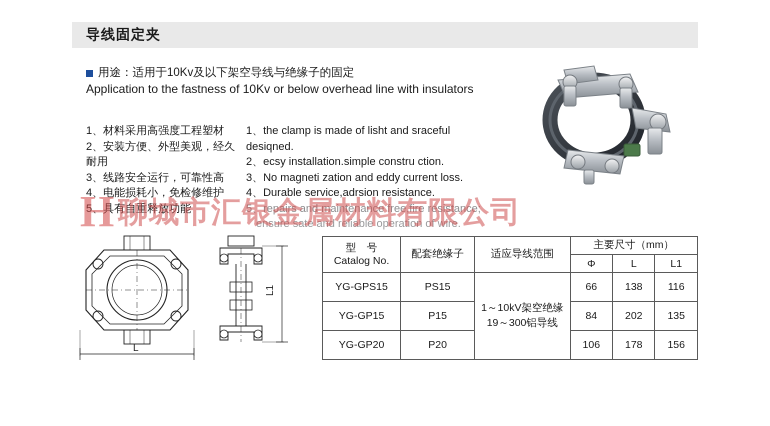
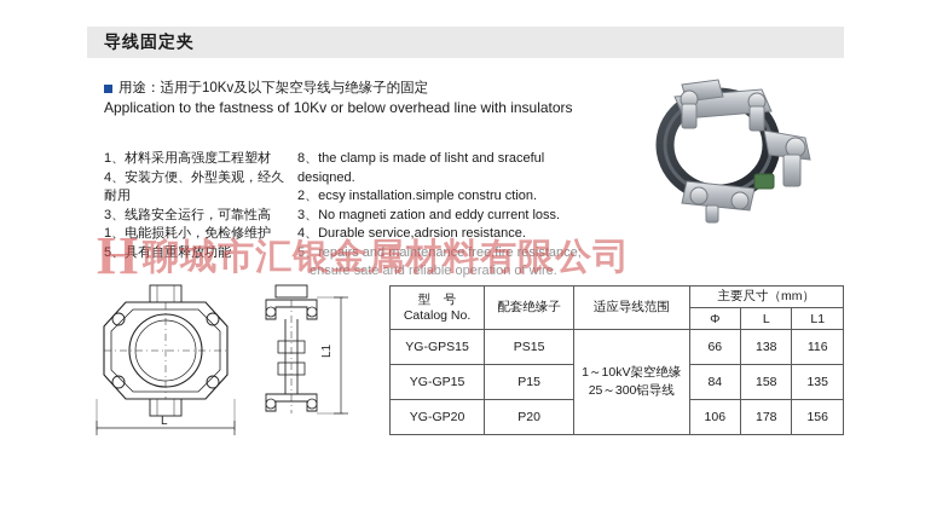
  导线固定夹
  用途：适用于10Kv及以下架空导线与绝缘子的固定
  Application to the fastness of 10Kv or below overhead line with insulators
  1、材料采用高强度工程塑材
- 2、安装方便、外型美观，经久耐用
+ 4、安装方便、外型美观，经久耐用
  3、线路安全运行，可靠性高
- 4、电能损耗小，免检修维护
+ 1、电能损耗小，免检修维护
  5、具有自重释放功能
- 1、the clamp is made of lisht and sraceful desiqned.
+ 8、the clamp is made of lisht and sraceful desiqned.
  2、ecsy installation.simple constru ction.
  3、No magneti zation and eddy current loss.
  4、Durable service,adrsion resistance.
  5、repairs and maintenance free,fire resistance;
  ensure sate and reliable operation of wire.
  H
  聊城市汇银金属材料有限公司
  L
  型 号 Catalog No.	配套绝缘子	适应导线范围	主要尺寸（mm）
  Φ	L	L1
- YG-GPS15	PS15	1～10kV架空绝缘 19～300铝导线	66	138	116
+ YG-GPS15	PS15	1～10kV架空绝缘 25～300铝导线	66	138	116
- YG-GP15	P15	84	202	135
+ YG-GP15	P15	84	158	135
  YG-GP20	P20	106	178	156
